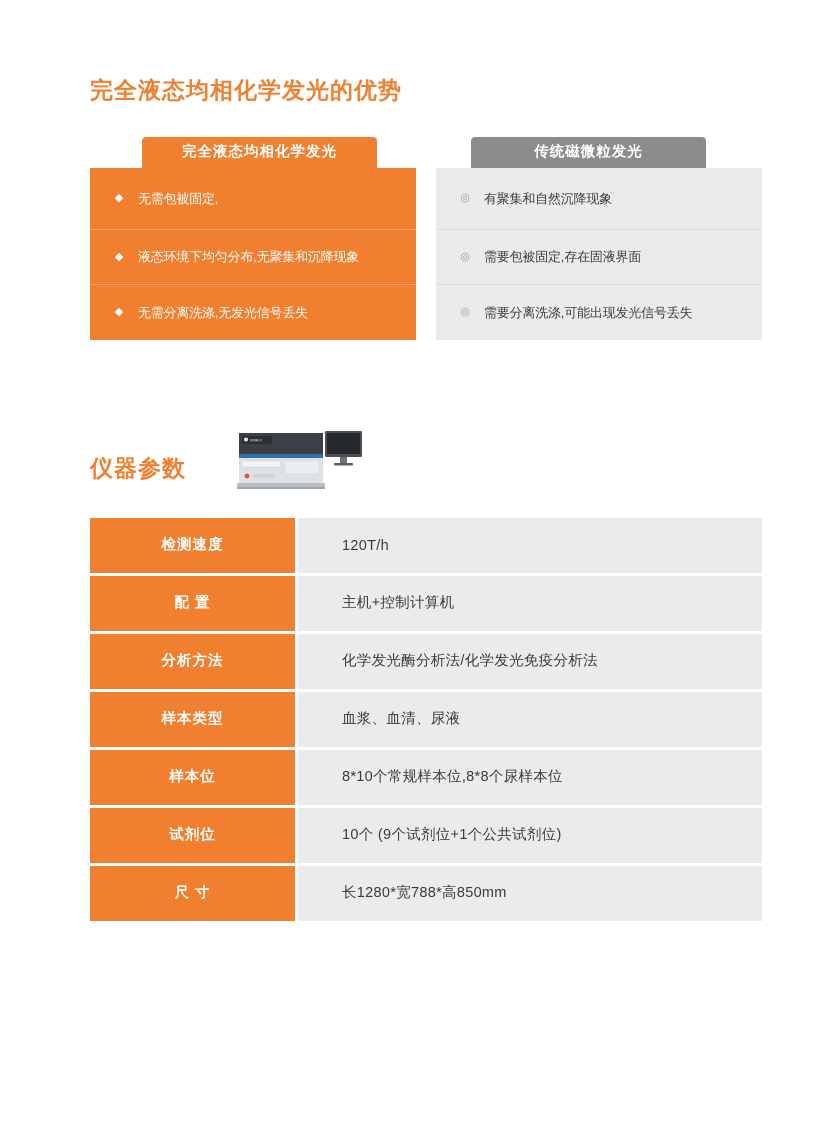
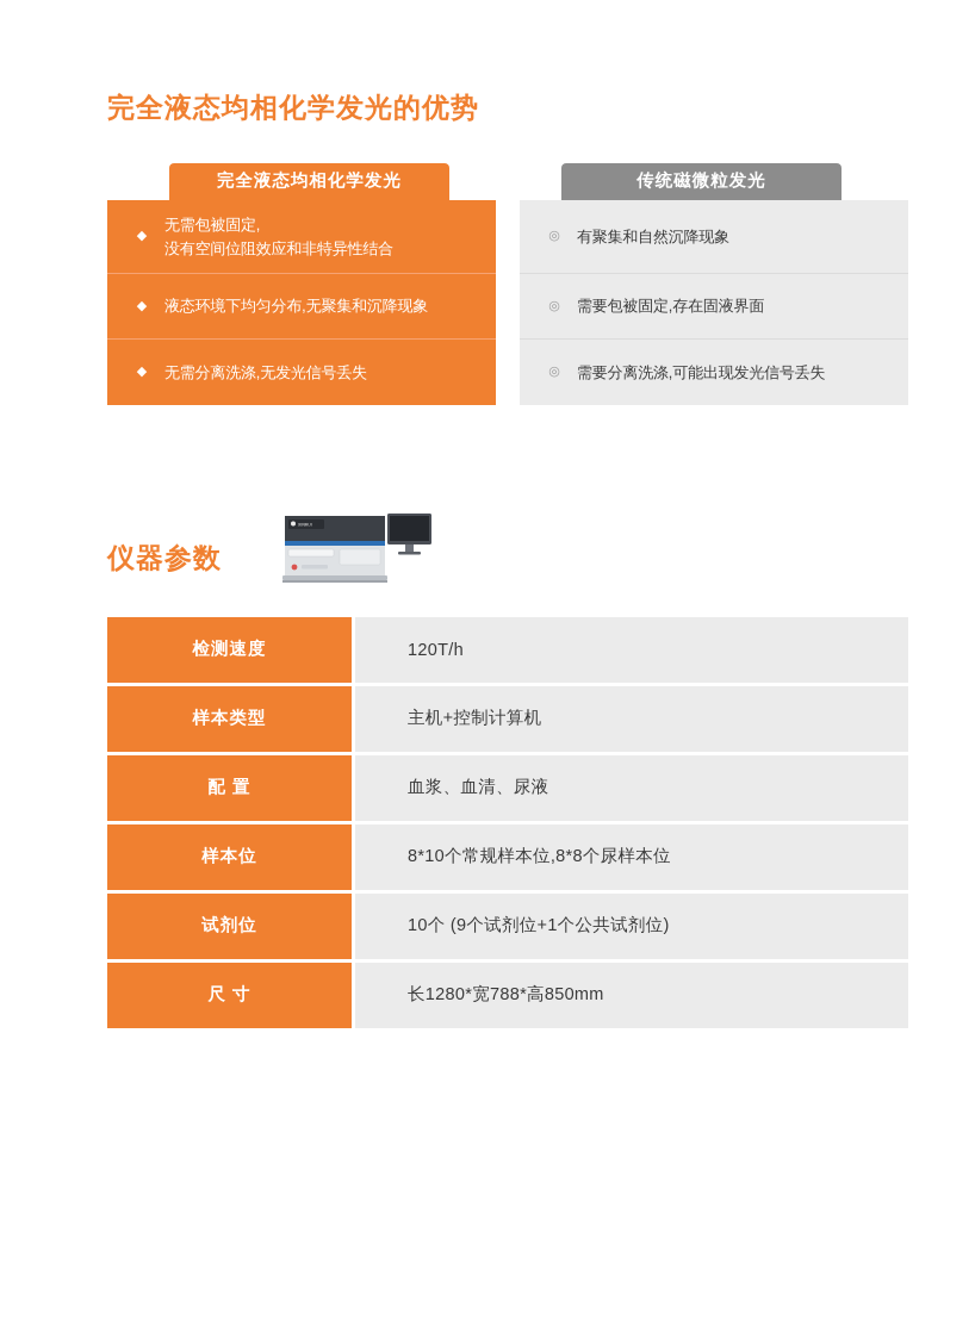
  完全液态均相化学发光的优势
  完全液态均相化学发光
  传统磁微粒发光
  ◆
  无需包被固定,
+ 没有空间位阻效应和非特异性结合
  ◆
  液态环境下均匀分布,无聚集和沉降现象
  ◆
  无需分离洗涤,无发光信号丢失
  ◎
  有聚集和自然沉降现象
  ◎
  需要包被固定,存在固液界面
  ◎
  需要分离洗涤,可能出现发光信号丢失
  仪器参数
  检测速度		120T/h
- 配 置		主机+控制计算机
+ 样本类型		主机+控制计算机
- 分析方法		化学发光酶分析法/化学发光免疫分析法
- 样本类型		血浆、血清、尿液
+ 配 置		血浆、血清、尿液
  样本位		8*10个常规样本位,8*8个尿样本位
  试剂位		10个 (9个试剂位+1个公共试剂位)
  尺 寸		长1280*宽788*高850mm
